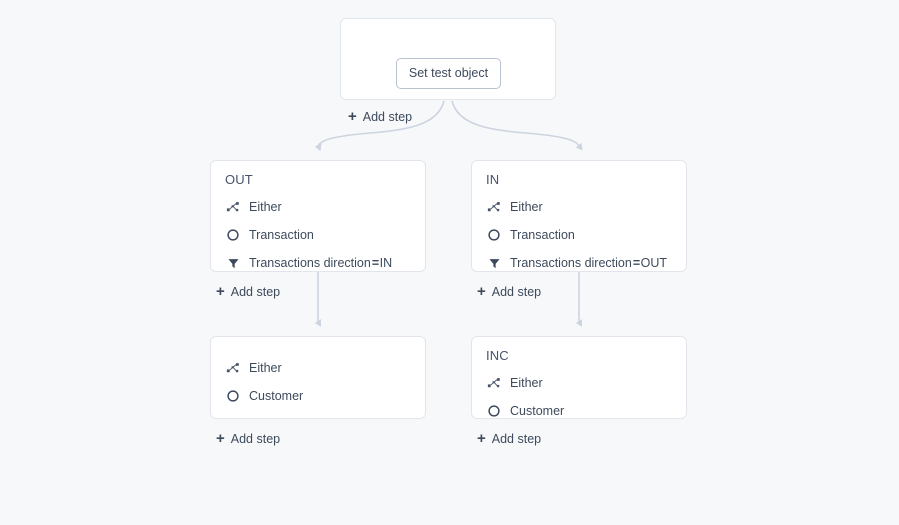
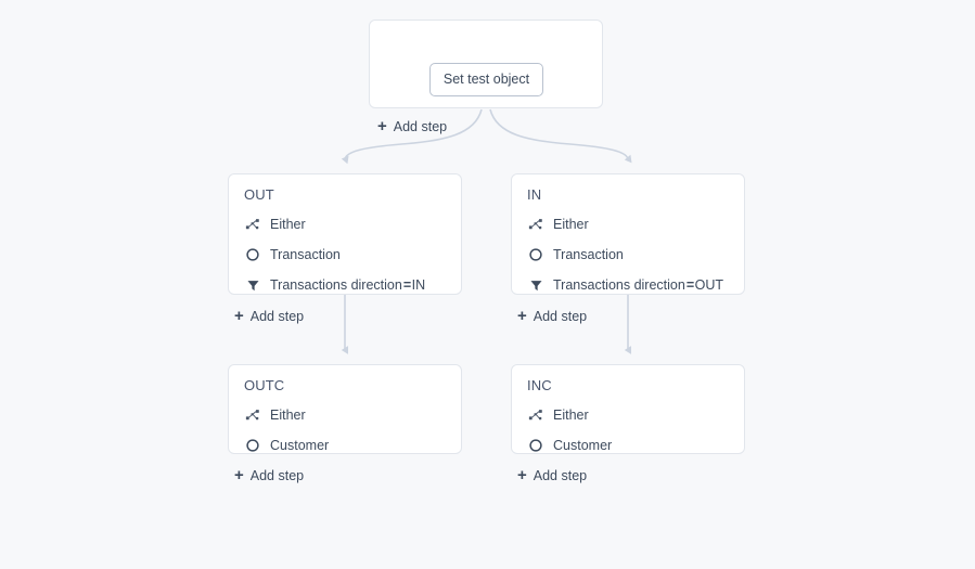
  Set test object
  +
  Add step
  OUT
  Either
  Transaction
  Transactions direction
  =
  IN
  +
  Add step
  IN
  Either
  Transaction
  Transactions direction
  =
  OUT
  +
  Add step
+ OUTC
  Either
  Customer
  +
  Add step
  INC
  Either
  Customer
  +
  Add step
